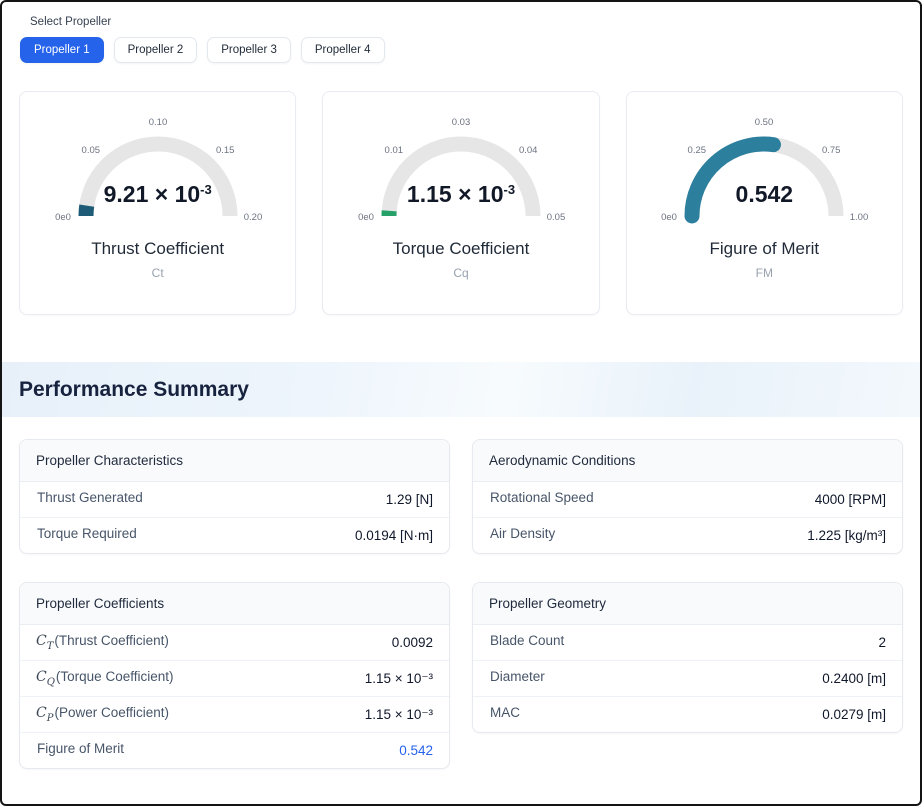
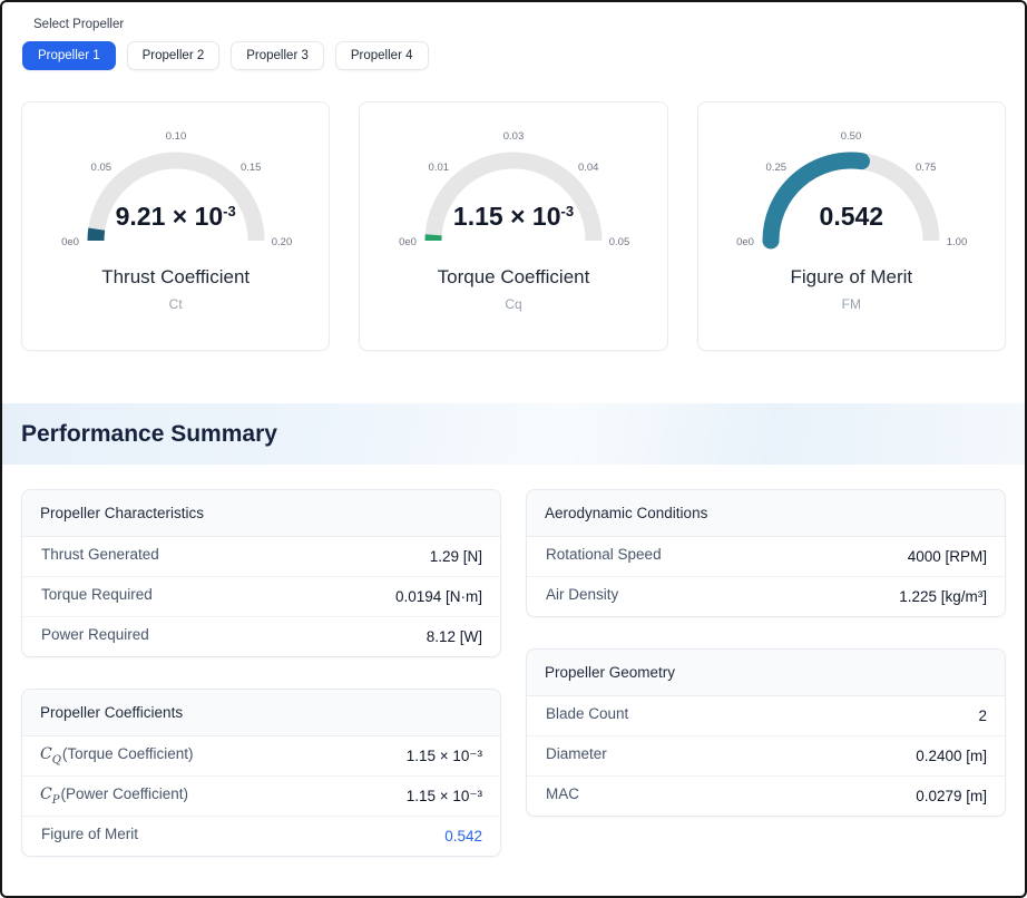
  Select Propeller
  Propeller 1
  Propeller 2
  Propeller 3
  Propeller 4
  0e0
  0.05
  0.10
  0.15
  0.20
  9.21 × 10-3
  Thrust Coefficient
  Ct
  0e0
  0.01
  0.03
  0.04
  0.05
  1.15 × 10-3
  Torque Coefficient
  Cq
  0e0
  0.25
  0.50
  0.75
  1.00
  0.542
  Figure of Merit
  FM
  Performance Summary
  Propeller Characteristics
  Thrust Generated
  1.29 [N]
  Torque Required
  0.0194 [N·m]
+ Power Required
+ 8.12 [W]
  Propeller Coefficients
- CT(Thrust Coefficient)
- 0.0092
  CQ(Torque Coefficient)
  1.15 × 10⁻³
  CP(Power Coefficient)
  1.15 × 10⁻³
  Figure of Merit
  0.542
  Aerodynamic Conditions
  Rotational Speed
  4000 [RPM]
  Air Density
  1.225 [kg/m³]
  Propeller Geometry
  Blade Count
  2
  Diameter
  0.2400 [m]
  MAC
  0.0279 [m]
